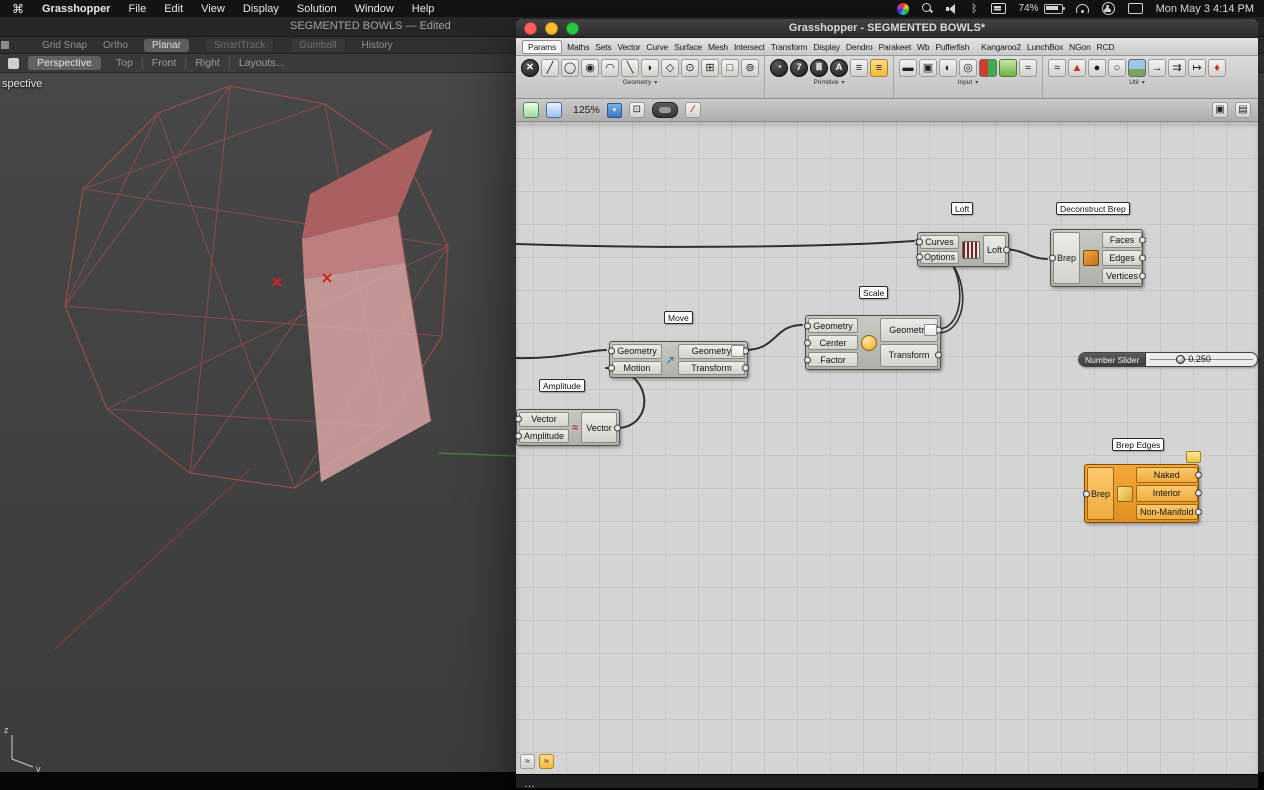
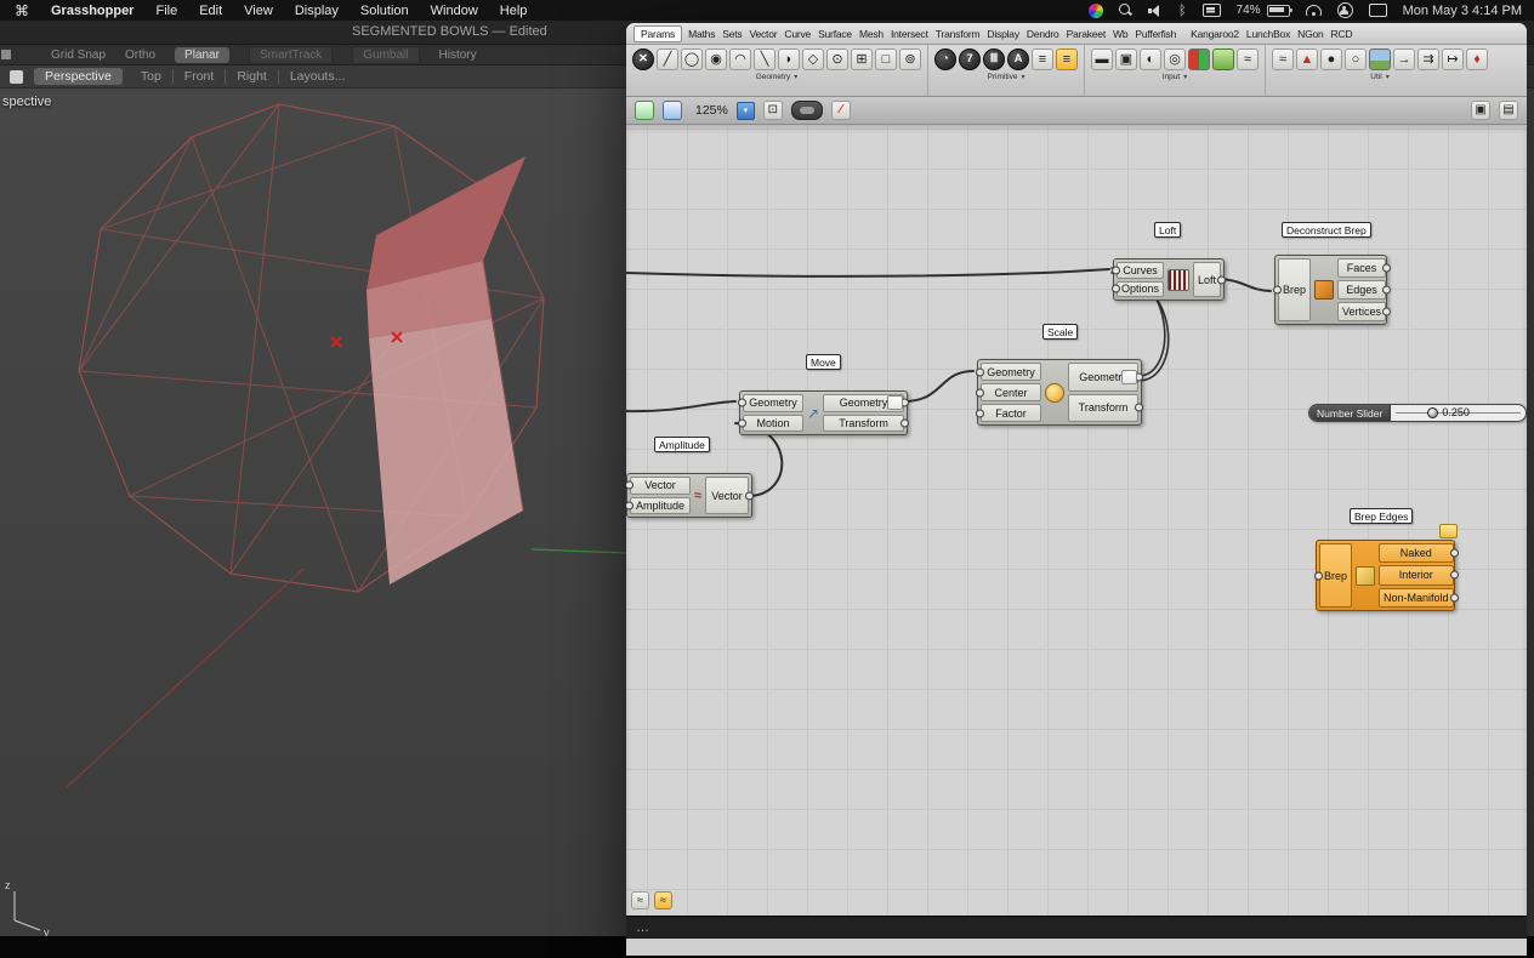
  ⌘
  Grasshopper
  File
  Edit
  View
  Display
  Solution
  Window
  Help
  ᛒ
  74%
  Mon May 3 4:14 PM
  SEGMENTED BOWLS — Edited
  Grid Snap
  Ortho
  Planar
  SmartTrack
  Gumball
  History
  Perspective
  Top
  Front
  Right
  Layouts...
  spective
  z
  y
- Grasshopper - SEGMENTED BOWLS*
  Params
  Maths
  Sets
  Vector
  Curve
  Surface
  Mesh
  Intersect
  Transform
  Display
  Dendro
  Parakeet
  Wb
  Pufferfish
  Kangaroo2
  LunchBox
  NGon
  RCD
  ✕
  ╱
  ◯
  ◉
  ◠
  ╲
  ◗
  ◇
  ⊙
  ⊞
  □
  ⊚
  ◔
  7
  Ⅲ
  A
  ≡
  ≡
  ▬
  ▣
  ◐
  ◎
  ≈
  ≈
  ▲
  ●
  ○
  →
  ⇉
  ↦
  ♦
  125%
  ⊡
  ∕
  ▣
  ▤
  Loft
  Curves
  Options
  Loft
  Deconstruct Brep
  Brep
  Faces
  Edges
  Vertices
  Move
  Geometry
  Motion
  ↗
  Geometry
  Transform
  Scale
  Geometry
  Center
  Factor
  Geometr
  Transform
  Amplitude
  Vector
  Amplitude
  ≈
  Vector
  Number Slider
  0.250
  Brep Edges
  Brep
  Naked
  Interior
  Non-Manifold
  ≈
  ≈
  …
